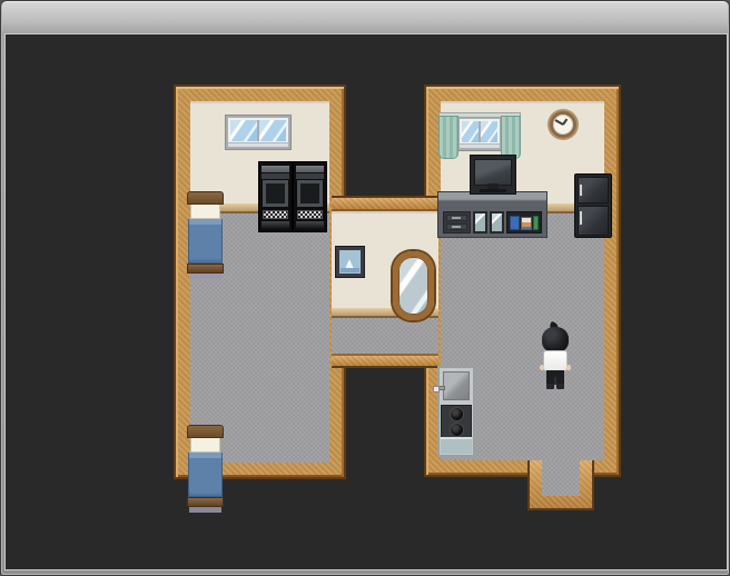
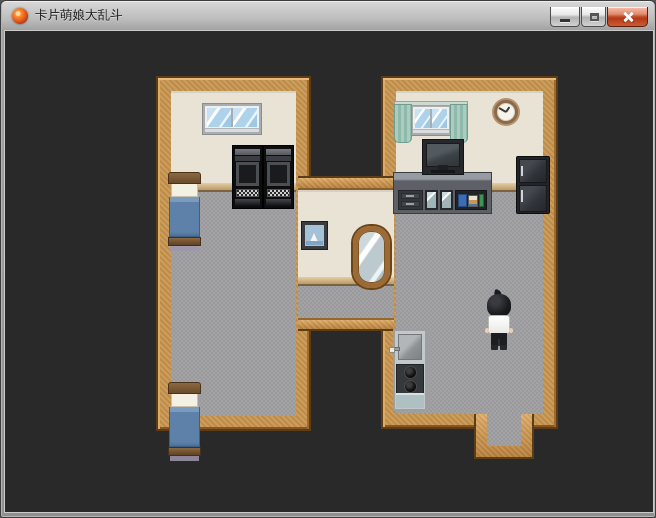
+ 卡片萌娘大乱斗
